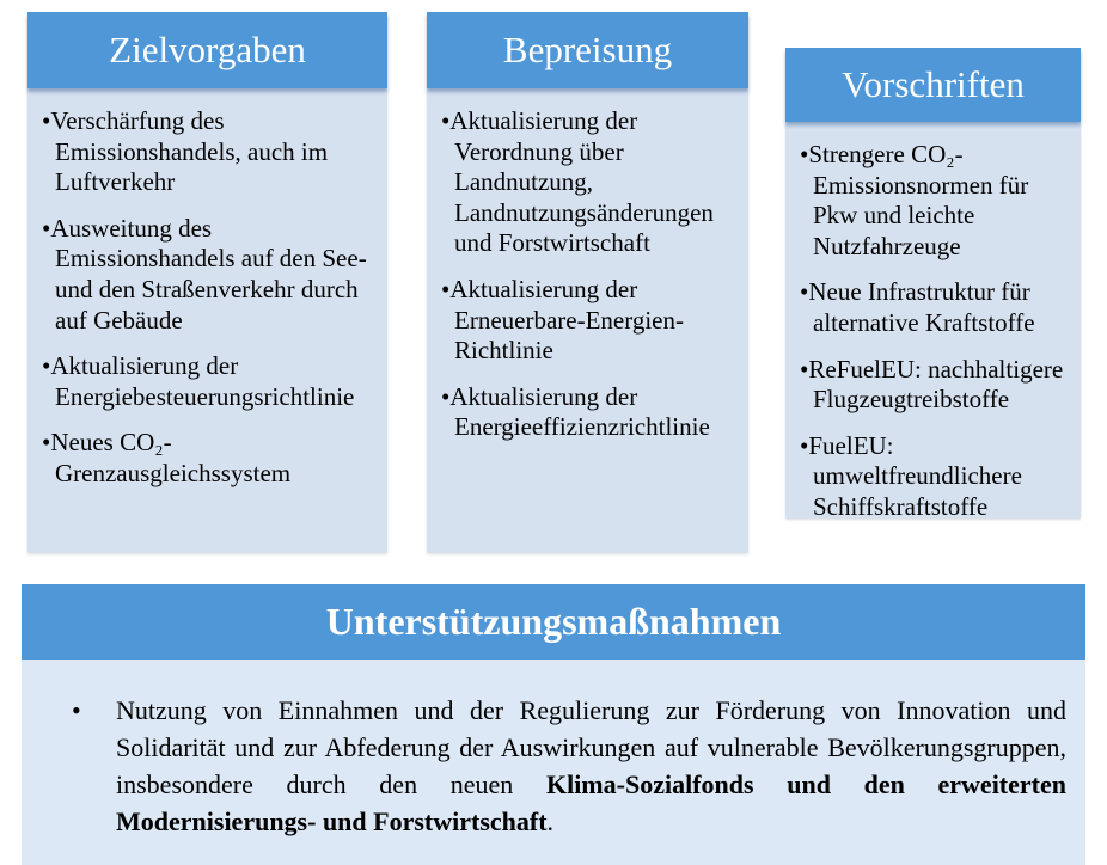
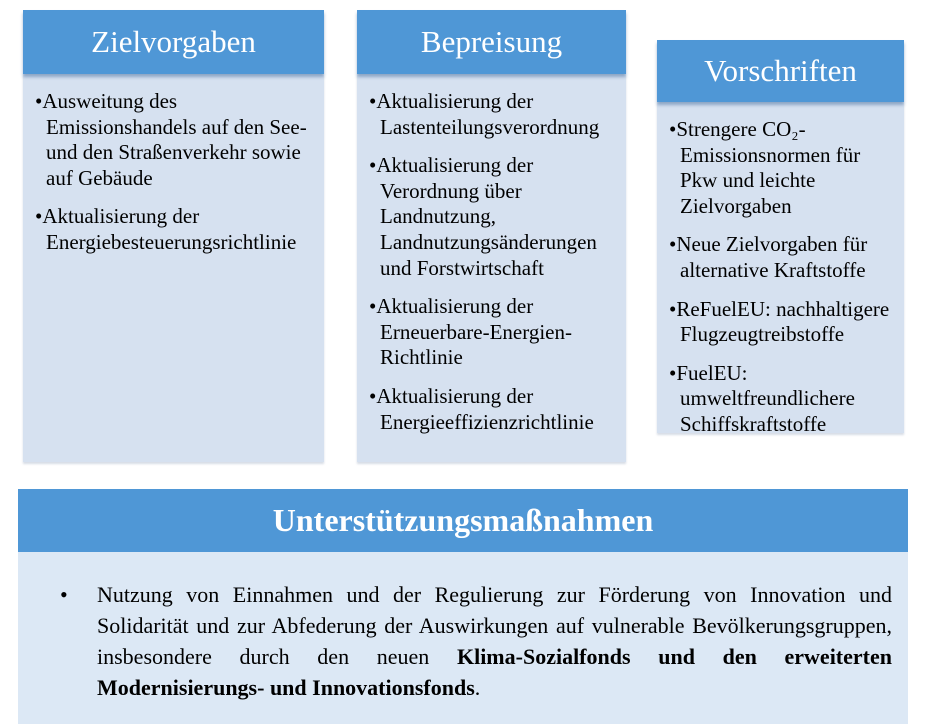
  Zielvorgaben
- Verschärfung des Emissionshandels, auch im Luftverkehr
- Ausweitung des Emissionshandels auf den See- und den Straßenverkehr durch auf Gebäude
+ Ausweitung des Emissionshandels auf den See- und den Straßenverkehr sowie auf Gebäude
  Aktualisierung der Energiebesteuerungsrichtlinie
- Neues CO₂-Grenzausgleichssystem
  Bepreisung
+ Aktualisierung der Lastenteilungsverordnung
  Aktualisierung der Verordnung über Landnutzung, Landnutzungsänderungen und Forstwirtschaft
  Aktualisierung der Erneuerbare-Energien-Richtlinie
  Aktualisierung der Energieeffizienzrichtlinie
  Vorschriften
- Strengere CO₂-Emissionsnormen für Pkw und leichte Nutzfahrzeuge
+ Strengere CO₂-Emissionsnormen für Pkw und leichte Zielvorgaben
- Neue Infrastruktur für alternative Kraftstoffe
+ Neue Zielvorgaben für alternative Kraftstoffe
  ReFuelEU: nachhaltigere Flugzeugtreibstoffe
  FuelEU: umweltfreundlichere Schiffskraftstoffe
  Unterstützungsmaßnahmen
  •
- Nutzung von Einnahmen und der Regulierung zur Förderung von Innovation und Solidarität und zur Abfederung der Auswirkungen auf vulnerable Bevölkerungsgruppen, insbesondere durch den neuen Klima-Sozialfonds und den erweiterten Modernisierungs- und Forstwirtschaft.
+ Nutzung von Einnahmen und der Regulierung zur Förderung von Innovation und Solidarität und zur Abfederung der Auswirkungen auf vulnerable Bevölkerungsgruppen, insbesondere durch den neuen Klima-Sozialfonds und den erweiterten Modernisierungs- und Innovationsfonds.
